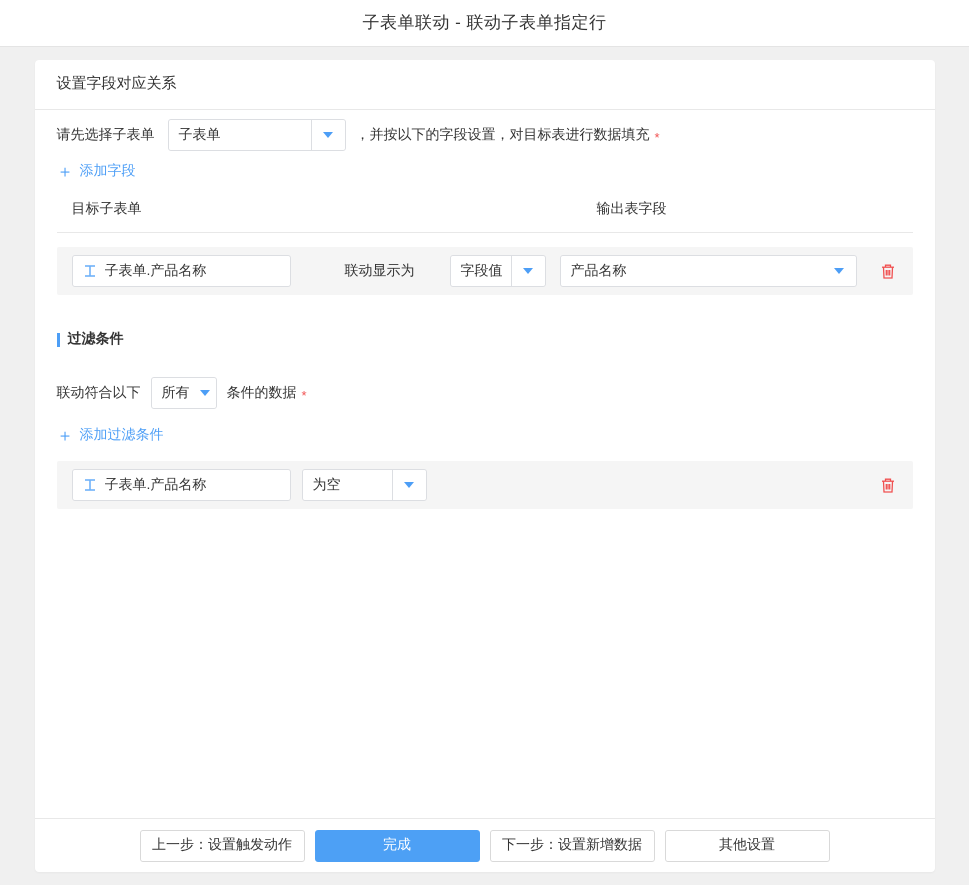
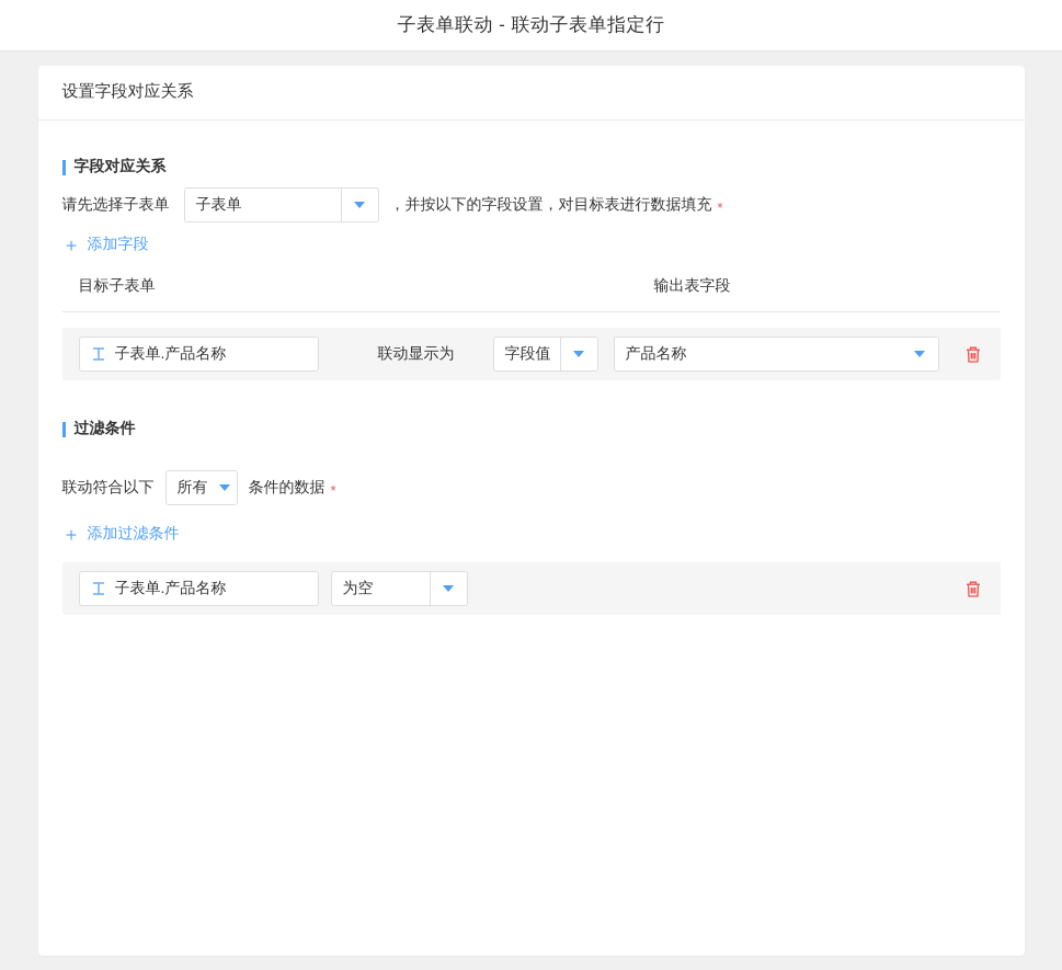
  子表单联动 - 联动子表单指定行
  设置字段对应关系
+ 字段对应关系
  请先选择子表单
  子表单
  ，并按以下的字段设置，对目标表进行数据填充
  *
  ＋
  添加字段
  目标子表单
  输出表字段
  子表单.产品名称
  联动显示为
  字段值
  产品名称
  过滤条件
  联动符合以下
  所有
  条件的数据
  *
  ＋
  添加过滤条件
  子表单.产品名称
  为空
- 上一步：设置触发动作
- 完成
- 下一步：设置新增数据
- 其他设置
